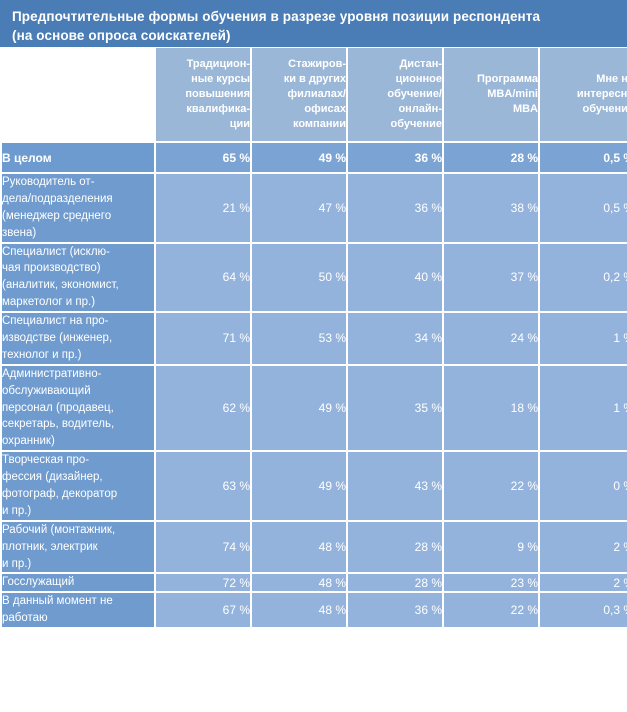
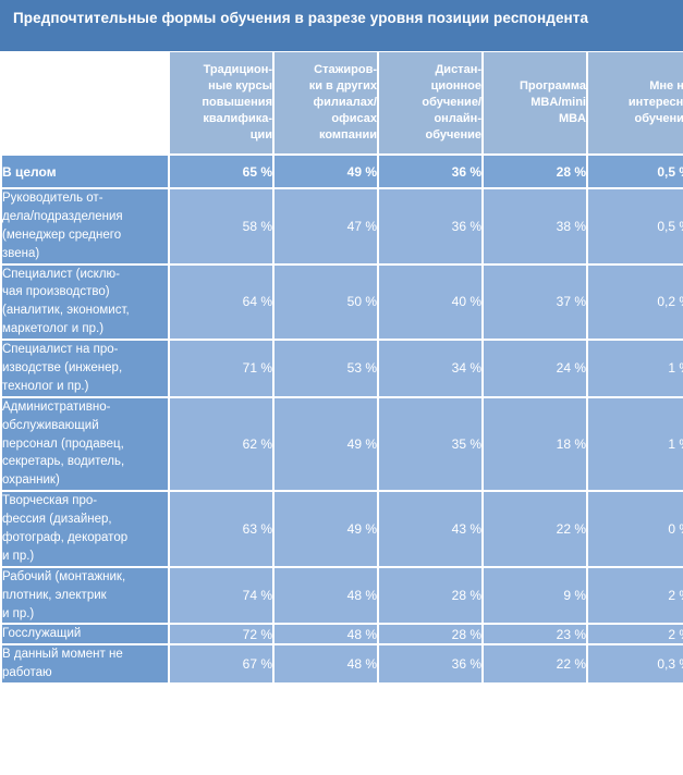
  Предпочтительные формы обучения в разрезе уровня позиции респондента
- (на основе опроса соискателей)
  	Традицион-ные курсыповышенияквалифика-ции	Стажиров-ки в другихфилиалах/офисахкомпании	Дистан-ционноеобучение/онлайн-обучение	ПрограммаMBA/miniMBA	Мне нинтереснобучени
  В целом	65 %	49 %	36 %	28 %	0,5
- Руководитель от-дела/подразделения(менеджер среднегозвена)	21 %	47 %	36 %	38 %	0,5
+ Руководитель от-дела/подразделения(менеджер среднегозвена)	58 %	47 %	36 %	38 %	0,5
  Специалист (исклю-чая производство)(аналитик, экономист,маркетолог и пр.)	64 %	50 %	40 %	37 %	0,2
  Специалист на про-изводстве (инженер,технолог и пр.)	71 %	53 %	34 %	24 %	1
  Административно-обслуживающийперсонал (продавец,секретарь, водитель,охранник)	62 %	49 %	35 %	18 %	1
  Творческая про-фессия (дизайнер,фотограф, декоратори пр.)	63 %	49 %	43 %	22 %	0
  Рабочий (монтажник,плотник, электрики пр.)	74 %	48 %	28 %	9 %	2
  Госслужащий	72 %	48 %	28 %	23 %	2
  В данный момент неработаю	67 %	48 %	36 %	22 %	0,3
